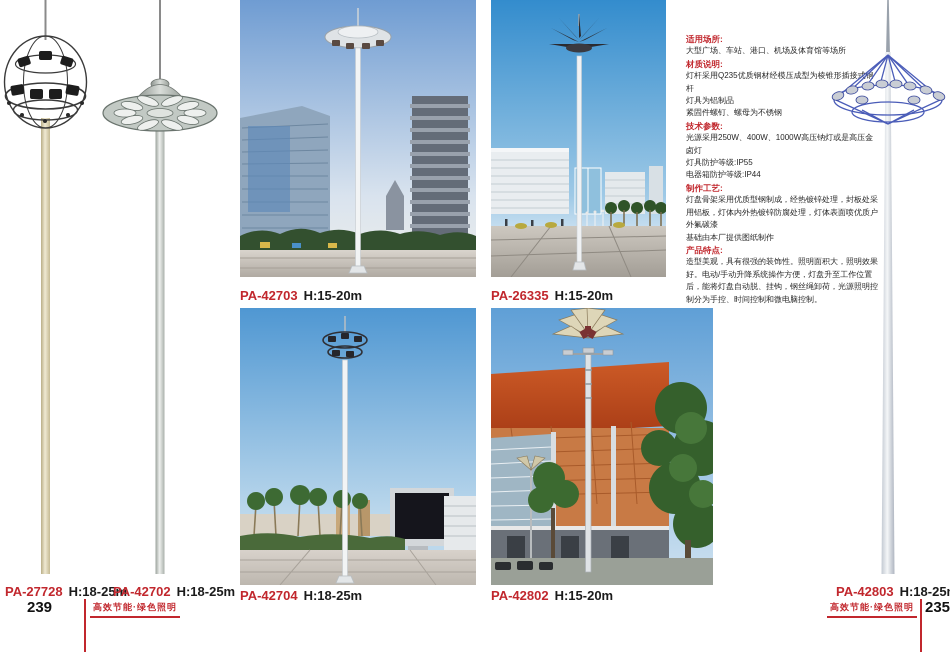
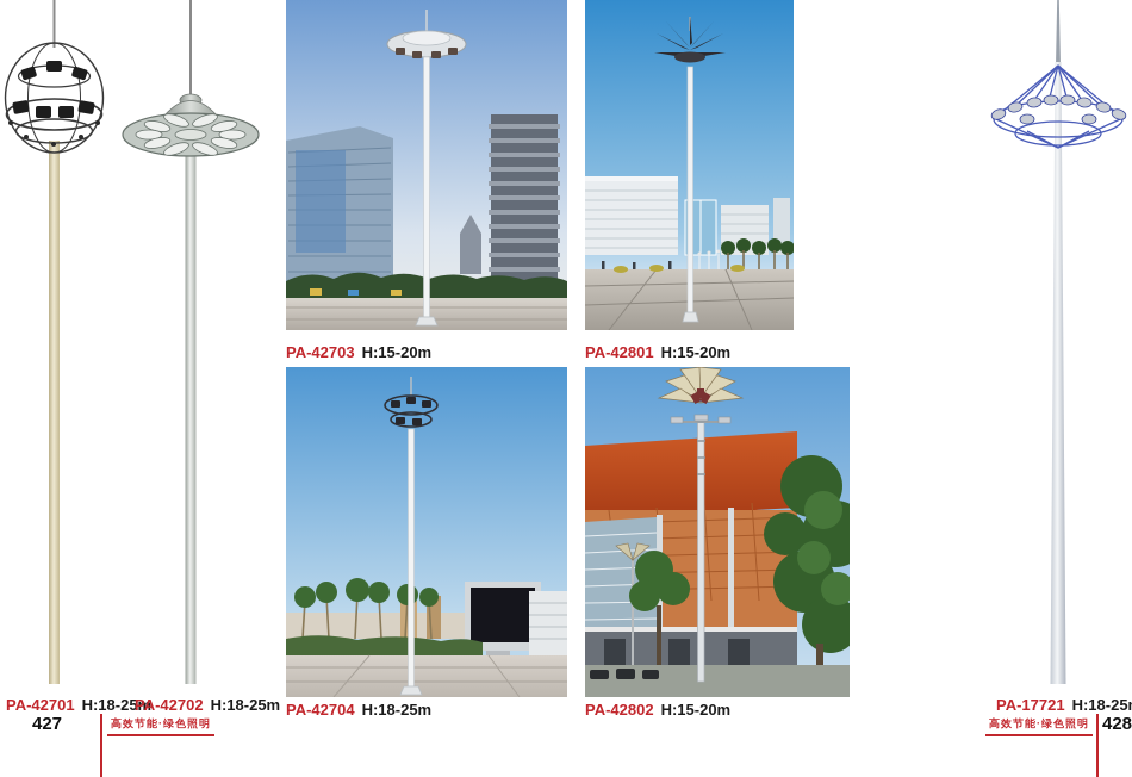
- 适用场所:
- 大型广场、车站、港口、机场及体育馆等场所
- 材质说明:
- 灯杆采用Q235优质钢材经模压成型为棱锥形插接式钢杆
- 灯具为铝制品
- 紧固件螺钉、螺母为不锈钢
- 技术参数:
- 光源采用250W、400W、1000W高压钠灯或是高压金卤灯
- 灯具防护等级:IP55
- 电器箱防护等级:IP44
- 制作工艺:
- 灯盘骨架采用优质型钢制成，经热镀锌处理，封板处采用铝板，灯体内外热镀锌防腐处理，灯体表面喷优质户外氟碳漆
- 基础由本厂提供图纸制作
- 产品特点:
- 造型美观，具有很强的装饰性。照明面积大，照明效果好。电动/手动升降系统操作方便，灯盘升至工作位置后，能将灯盘自动脱、挂钩，钢丝绳卸荷，光源照明控制分为手控、时间控制和微电脑控制。
- PA-27728 H:18-25m
+ PA-42701 H:18-25m
  PA-42702 H:18-25m
  PA-42703 H:15-20m
- PA-26335 H:15-20m
+ PA-42801 H:15-20m
  PA-42704 H:18-25m
  PA-42802 H:15-20m
- PA-42803 H:18-25
+ PA-17721 H:18-25
- 239
+ 427
  高效节能·绿色照明
  高效节能·绿色照明
- 235
+ 428
